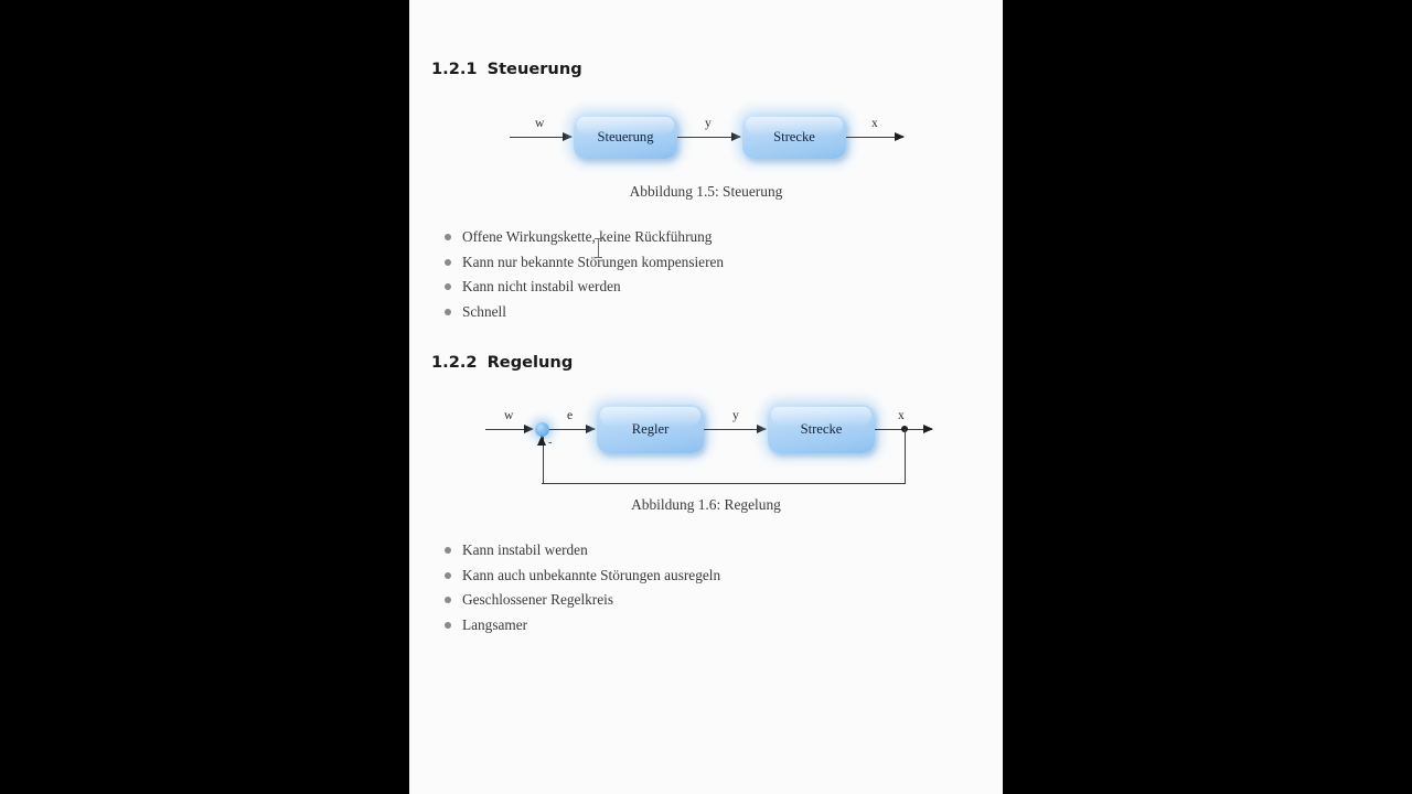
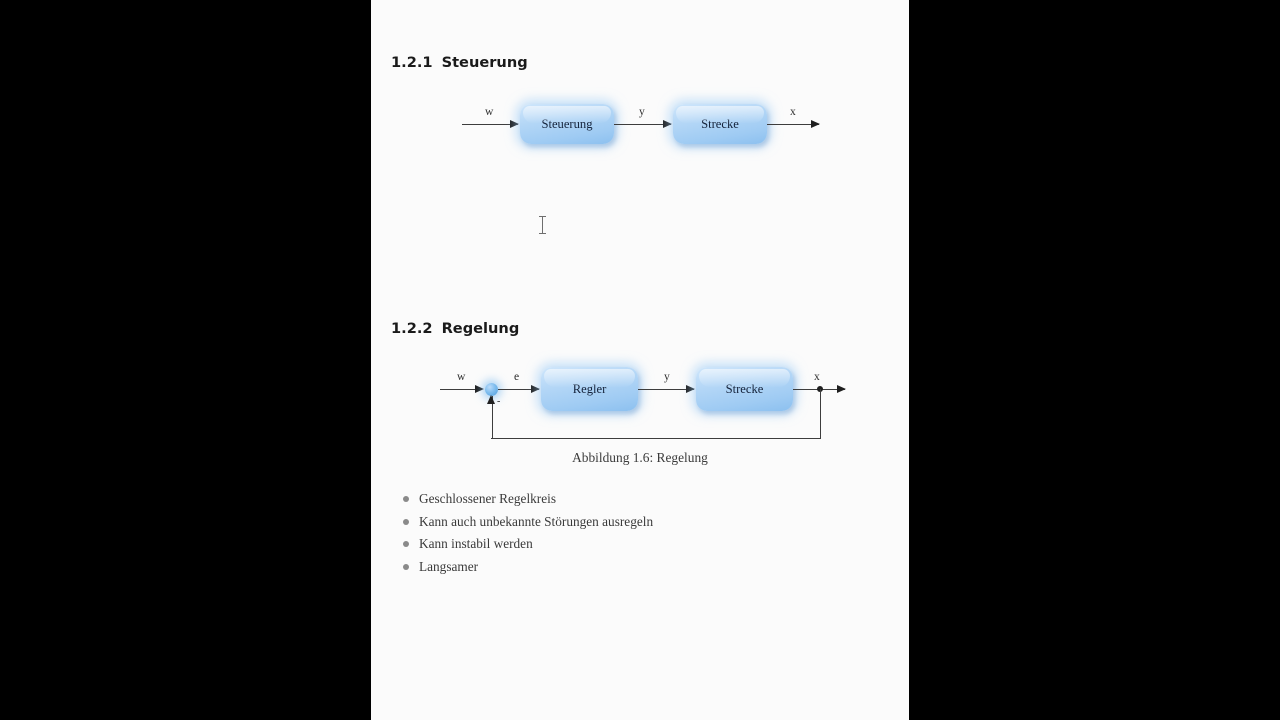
  1.2.1 Steuerung
  w
  Steuerung
  y
  Strecke
  x
- Abbildung 1.5: Steuerung
- Offene Wirkungskette, keine Rückführung
- Kann nur bekannte Störungen kompensieren
- Kann nicht instabil werden
- Schnell
  1.2.2 Regelung
  w
  -
  e
  Regler
  y
  Strecke
  x
  Abbildung 1.6: Regelung
- Kann instabil werden
+ Geschlossener Regelkreis
  Kann auch unbekannte Störungen ausregeln
- Geschlossener Regelkreis
+ Kann instabil werden
  Langsamer
